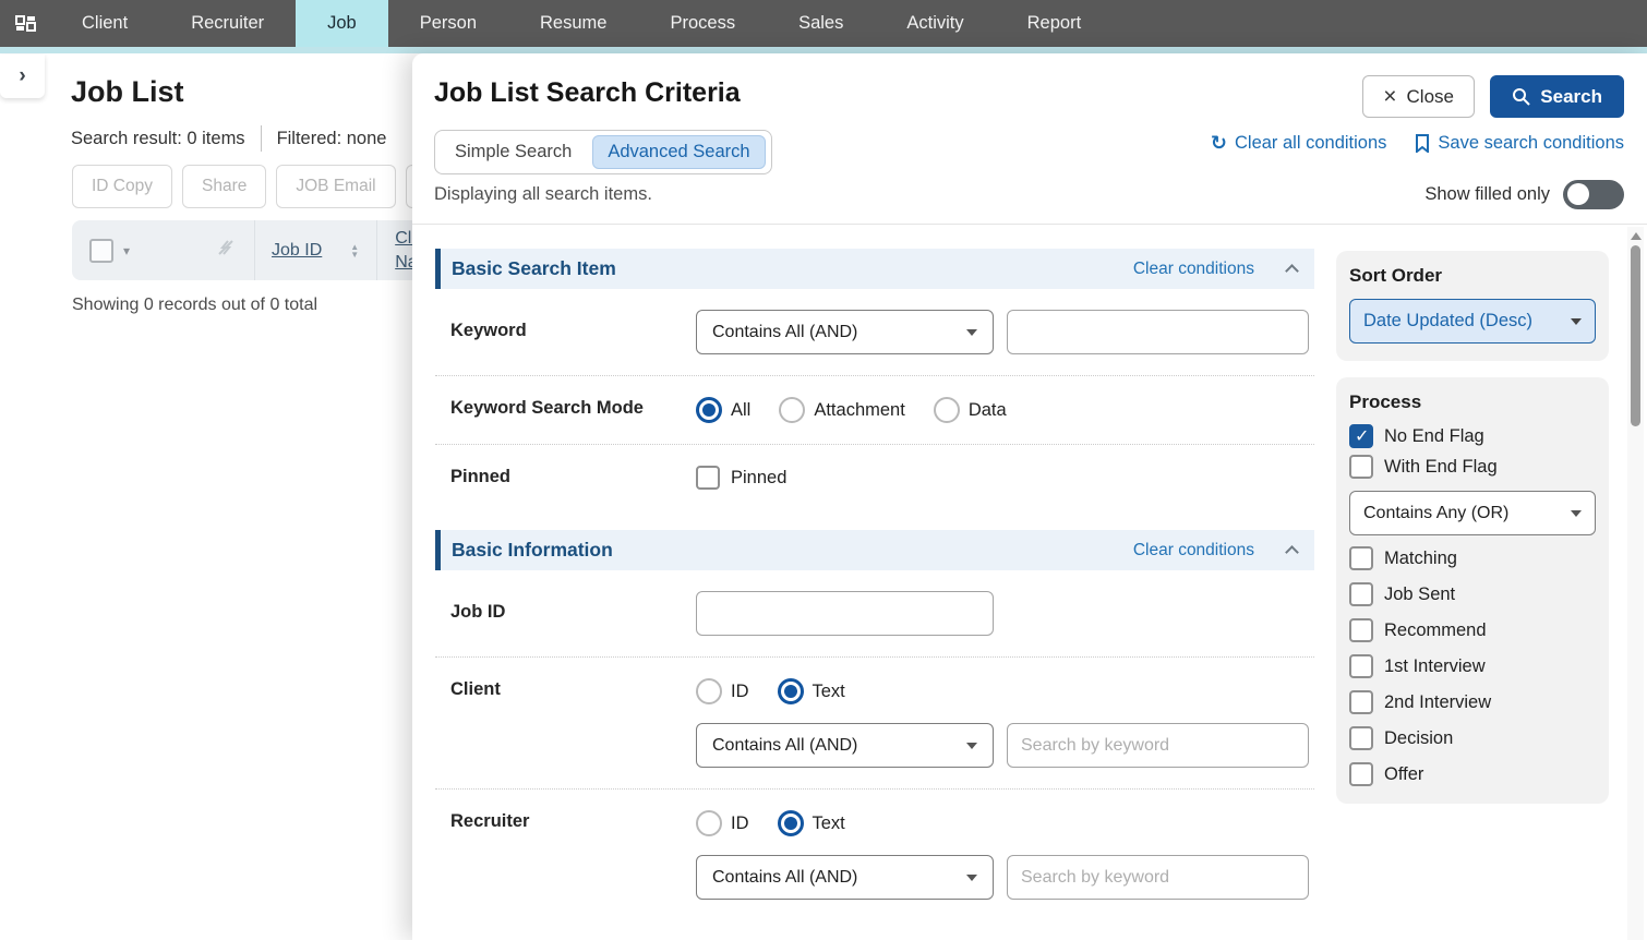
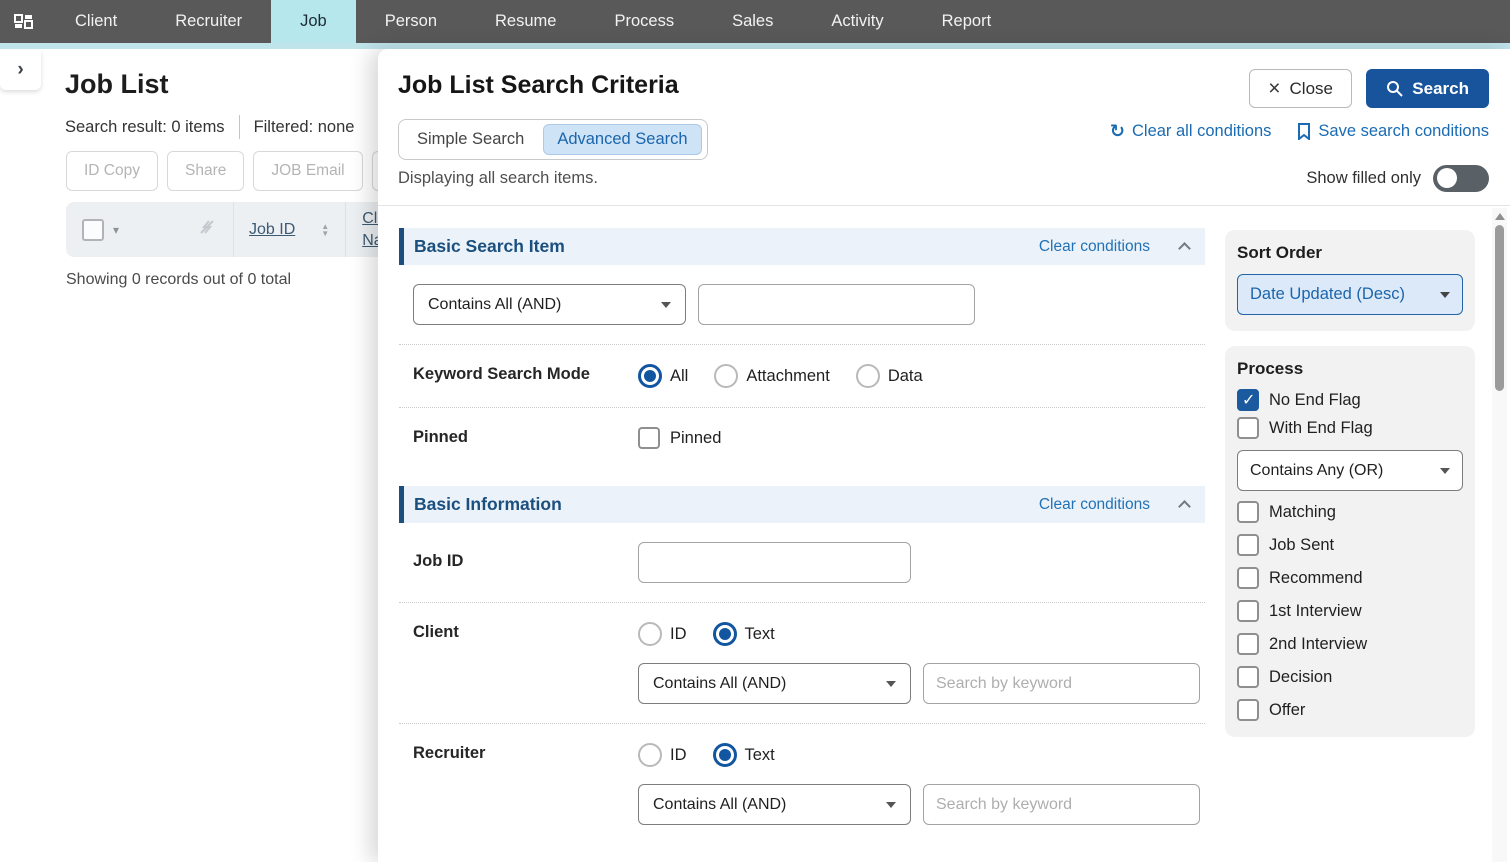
  Client
  Recruiter
  Job
  Person
  Resume
  Process
  Sales
  Activity
  Report
  ›
  Job List
  Search result: 0 items
  Filtered: none
  ID Copy
  Share
  JOB Email
  ▾
  Job ID
  ▲
  ▼
  Showing 0 records out of 0 total
  Job List Search Criteria
  ×
  Close
  Search
  Simple Search
  Advanced Search
  ↻
  Clear all conditions
  Save search conditions
  Displaying all search items.
  Show filled only
  Basic Search Item
  Clear conditions
- Keyword
  Contains All (AND)
  Keyword Search Mode
  All
  Attachment
  Data
  Pinned
  Pinned
  Basic Information
  Clear conditions
  Job ID
  Client
  ID
  Text
  Contains All (AND)
  Search by keyword
  Recruiter
  ID
  Text
  Contains All (AND)
  Search by keyword
  Sort Order
  Date Updated (Desc)
  Process
  No End Flag
  With End Flag
  Contains Any (OR)
  Matching
  Job Sent
  Recommend
  1st Interview
  2nd Interview
  Decision
  Offer
